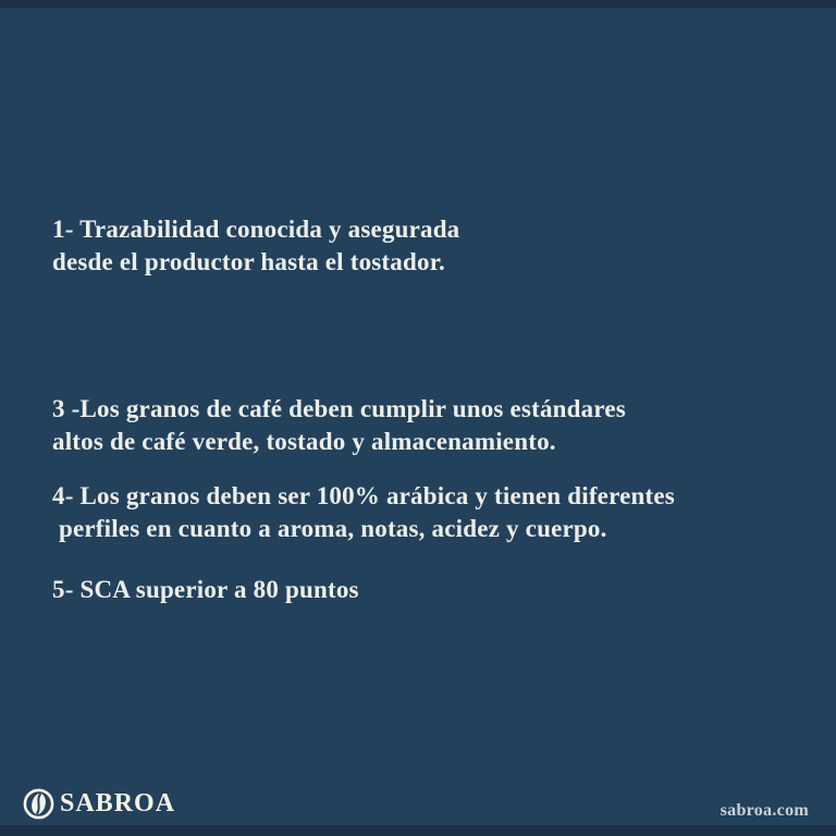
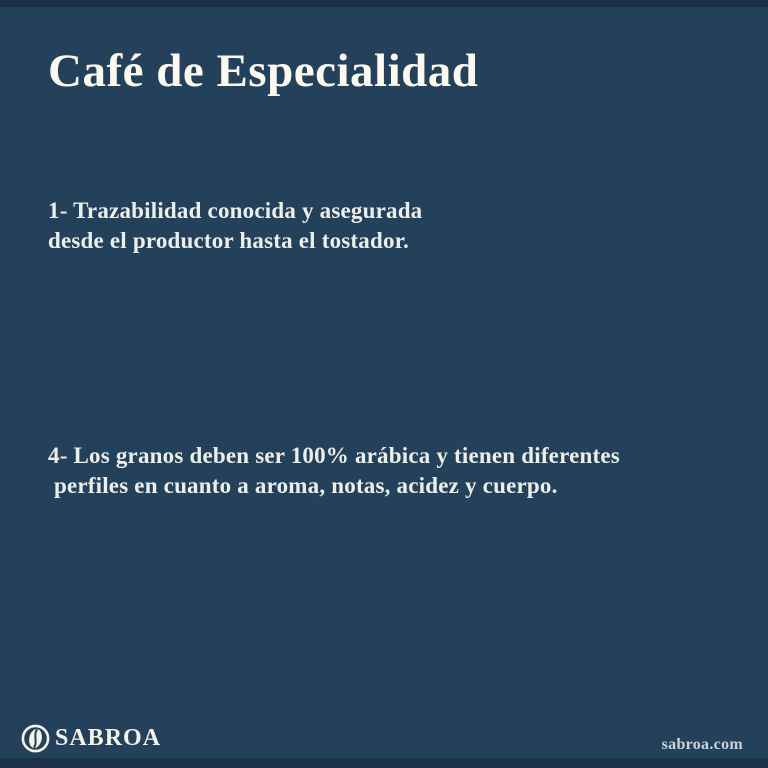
+ Café de Especialidad
  1- Trazabilidad conocida y asegurada
  desde el productor hasta el tostador.
- 3 -Los granos de café deben cumplir unos estándares
- altos de café verde, tostado y almacenamiento.
  4- Los granos deben ser 100% arábica y tienen diferentes
  perfiles en cuanto a aroma, notas, acidez y cuerpo.
- 5- SCA superior a 80 puntos
  SABROA
  sabroa.com
